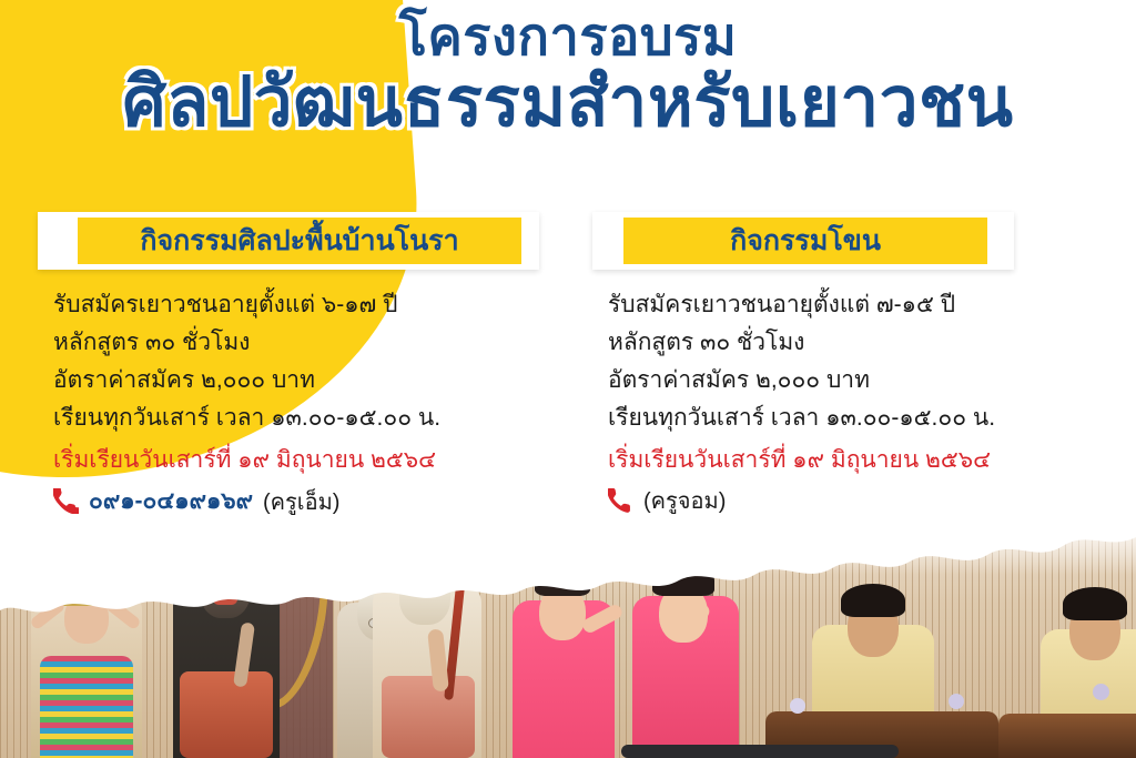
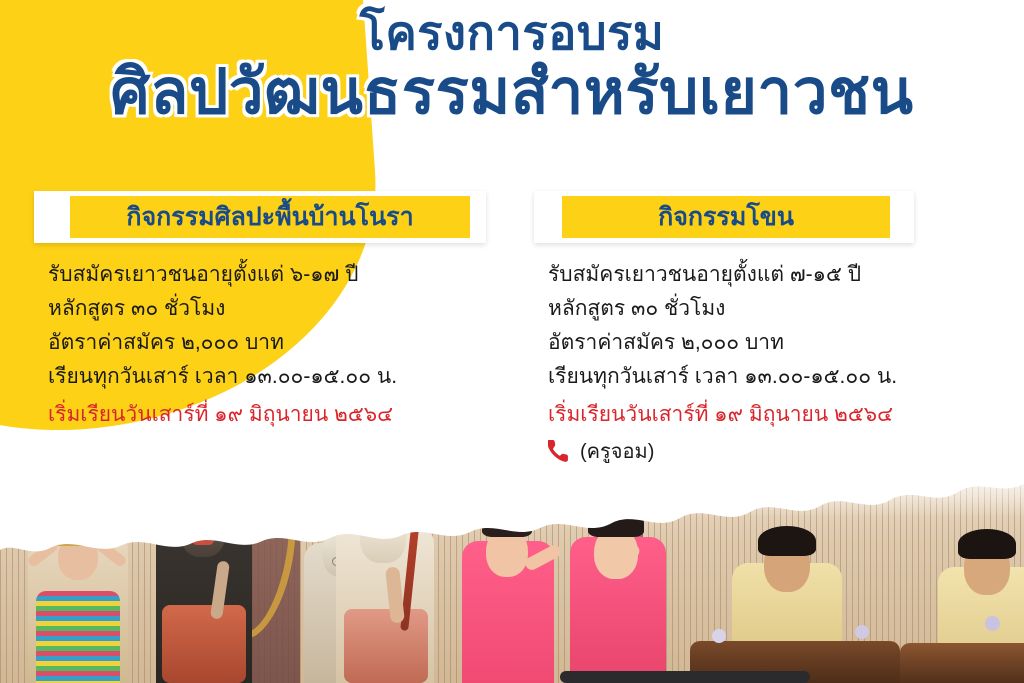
  โครงการอบรม
  ศิลปวัฒนธรรมสำหรับเยาวชน
  กิจกรรมศิลปะพื้นบ้านโนรา
  กิจกรรมโขน
  รับสมัครเยาวชนอายุตั้งแต่ ๖-๑๗ ปี
  หลักสูตร ๓๐ ชั่วโมง
  อัตราค่าสมัคร ๒,๐๐๐ บาท
  เรียนทุกวันเสาร์ เวลา ๑๓.๐๐-๑๕.๐๐ น.
  เริ่มเรียนวันเสาร์ที่ ๑๙ มิถุนายน ๒๕๖๔
- ๐๙๑-๐๔๑๙๑๖๙
- (ครูเอ็ม)
  รับสมัครเยาวชนอายุตั้งแต่ ๗-๑๕ ปี
  หลักสูตร ๓๐ ชั่วโมง
  อัตราค่าสมัคร ๒,๐๐๐ บาท
  เรียนทุกวันเสาร์ เวลา ๑๓.๐๐-๑๕.๐๐ น.
  เริ่มเรียนวันเสาร์ที่ ๑๙ มิถุนายน ๒๕๖๔
  (ครูจอม)
